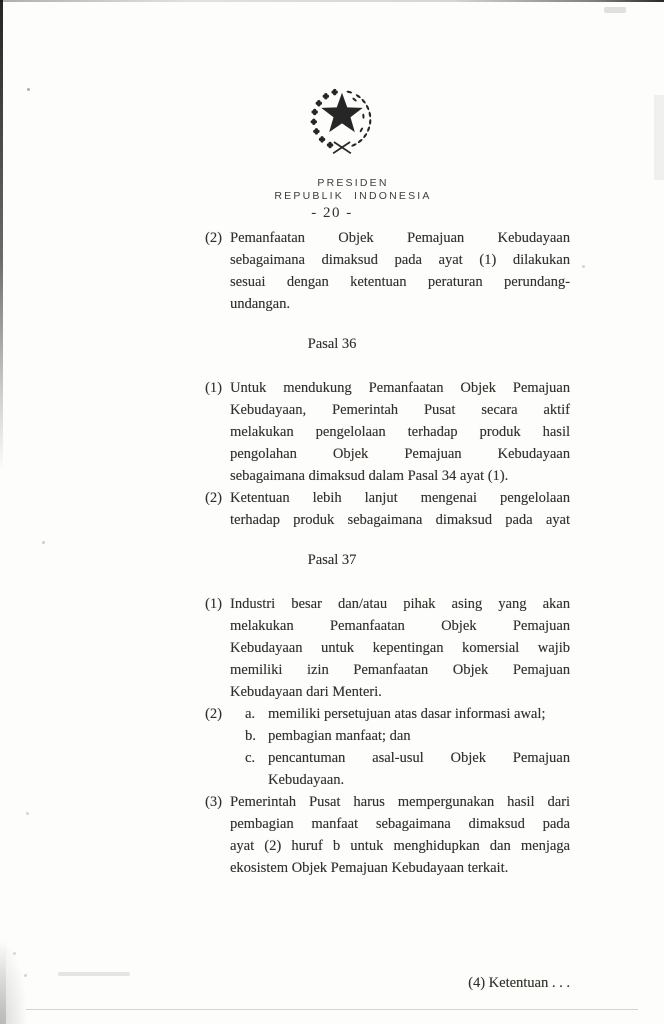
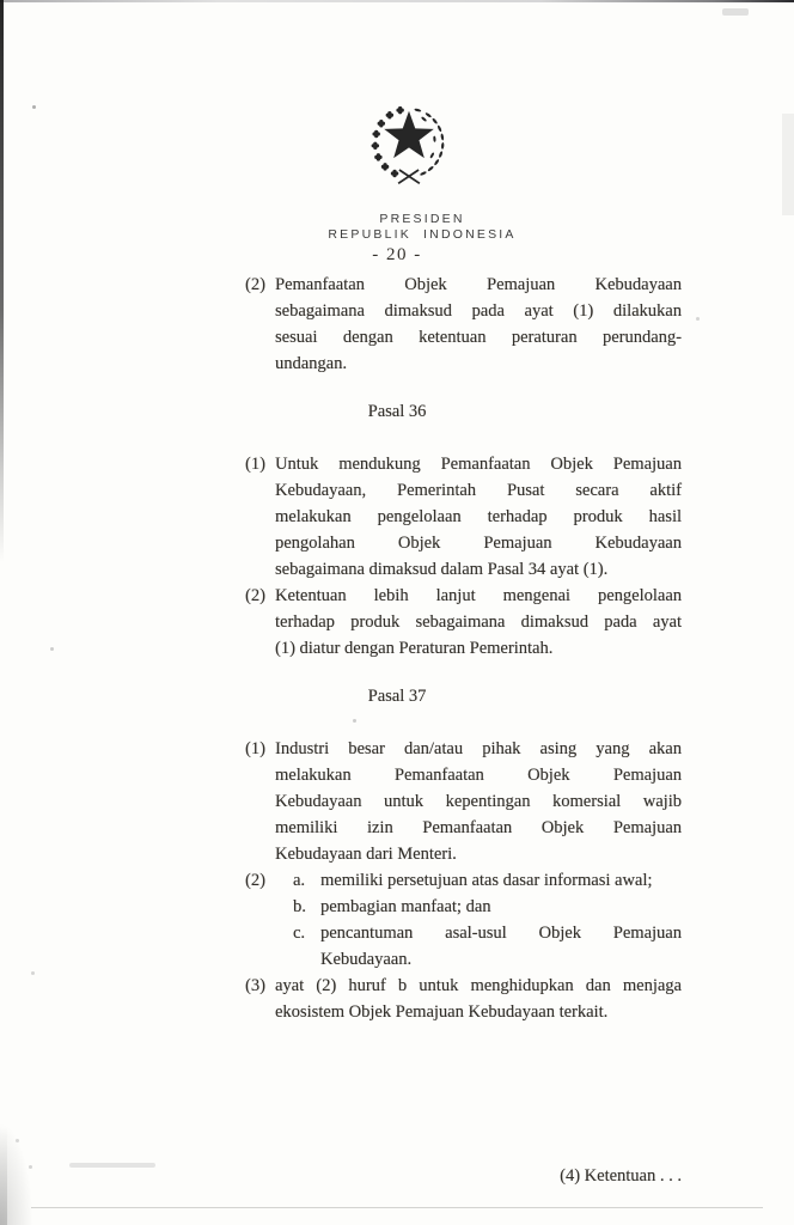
  PRESIDEN
  REPUBLIK INDONESIA
  - 20 -
  (2)
  Pemanfaatan Objek Pemajuan Kebudayaan
  sebagaimana dimaksud pada ayat (1) dilakukan
  sesuai dengan ketentuan peraturan perundang-
  undangan.
  Pasal 36
  (1)
  Untuk mendukung Pemanfaatan Objek Pemajuan
  Kebudayaan, Pemerintah Pusat secara aktif
  melakukan pengelolaan terhadap produk hasil
  pengolahan Objek Pemajuan Kebudayaan
  sebagaimana dimaksud dalam Pasal 34 ayat (1).
  (2)
  Ketentuan lebih lanjut mengenai pengelolaan
  terhadap produk sebagaimana dimaksud pada ayat
+ (1) diatur dengan Peraturan Pemerintah.
  Pasal 37
  (1)
  Industri besar dan/atau pihak asing yang akan
  melakukan Pemanfaatan Objek Pemajuan
  Kebudayaan untuk kepentingan komersial wajib
  memiliki izin Pemanfaatan Objek Pemajuan
  Kebudayaan dari Menteri.
  (2)
  a.
  memiliki persetujuan atas dasar informasi awal;
  b.
  pembagian manfaat; dan
  c.
  pencantuman asal-usul Objek Pemajuan
  Kebudayaan.
  (3)
- Pemerintah Pusat harus mempergunakan hasil dari
- pembagian manfaat sebagaimana dimaksud pada
  ayat (2) huruf b untuk menghidupkan dan menjaga
  ekosistem Objek Pemajuan Kebudayaan terkait.
  (4) Ketentuan . . .
